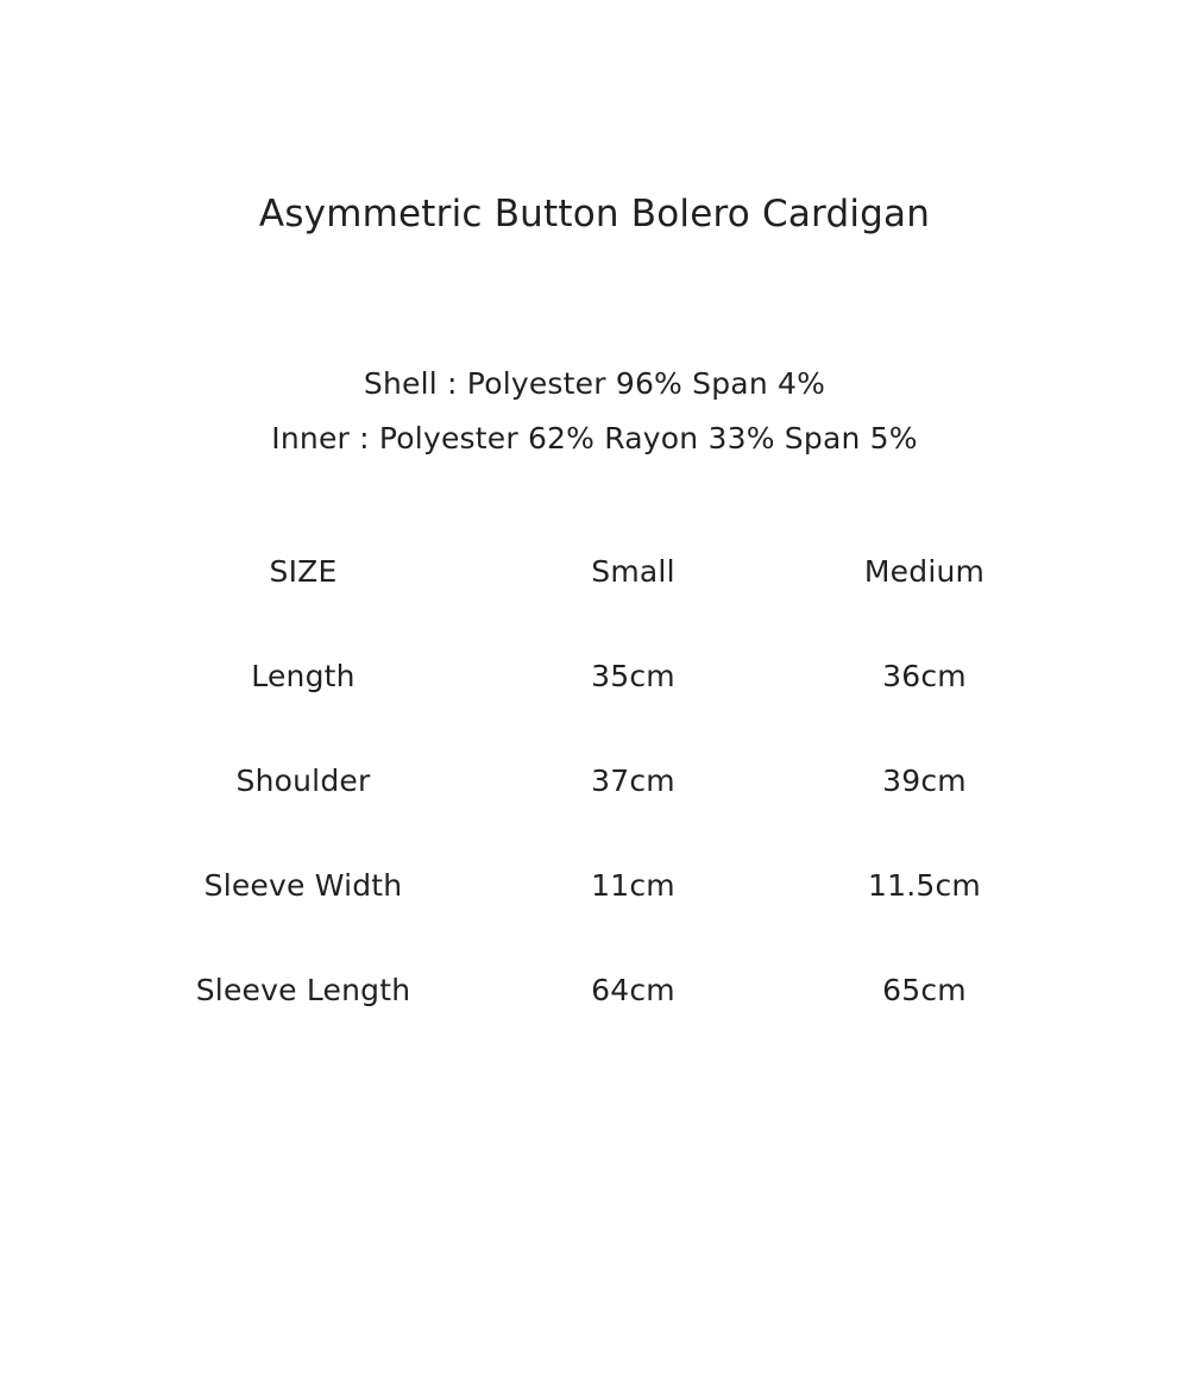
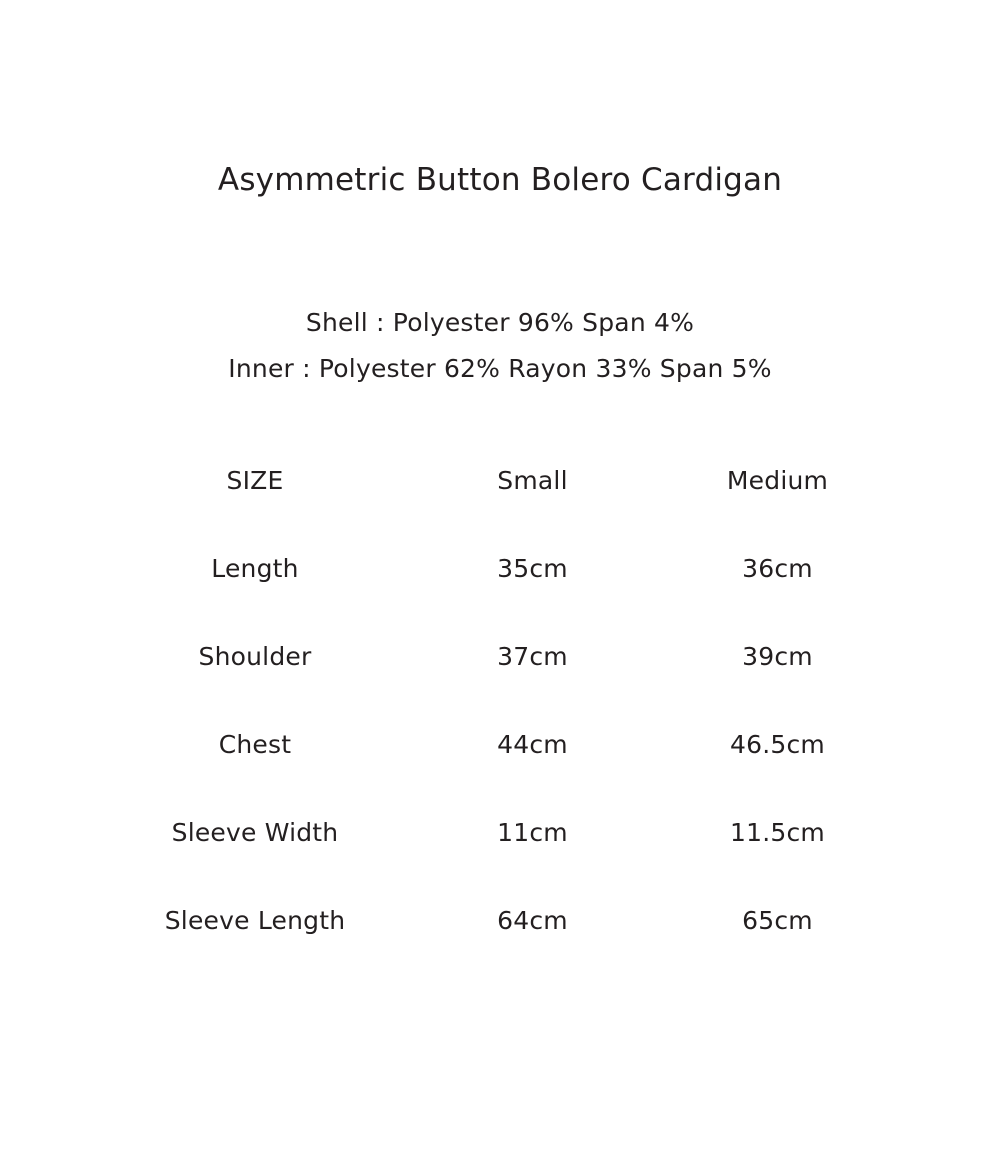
  Asymmetric Button Bolero Cardigan
  Shell : Polyester 96% Span 4%
  Inner : Polyester 62% Rayon 33% Span 5%
  SIZE	Small	Medium
  Length	35cm	36cm
  Shoulder	37cm	39cm
+ Chest	44cm	46.5cm
  Sleeve Width	11cm	11.5cm
  Sleeve Length	64cm	65cm
